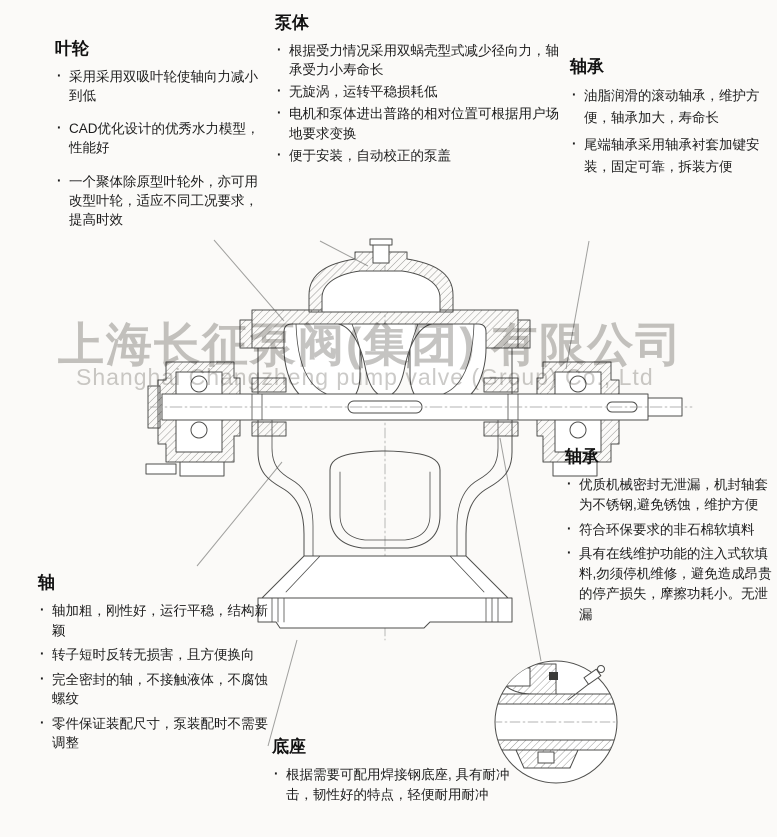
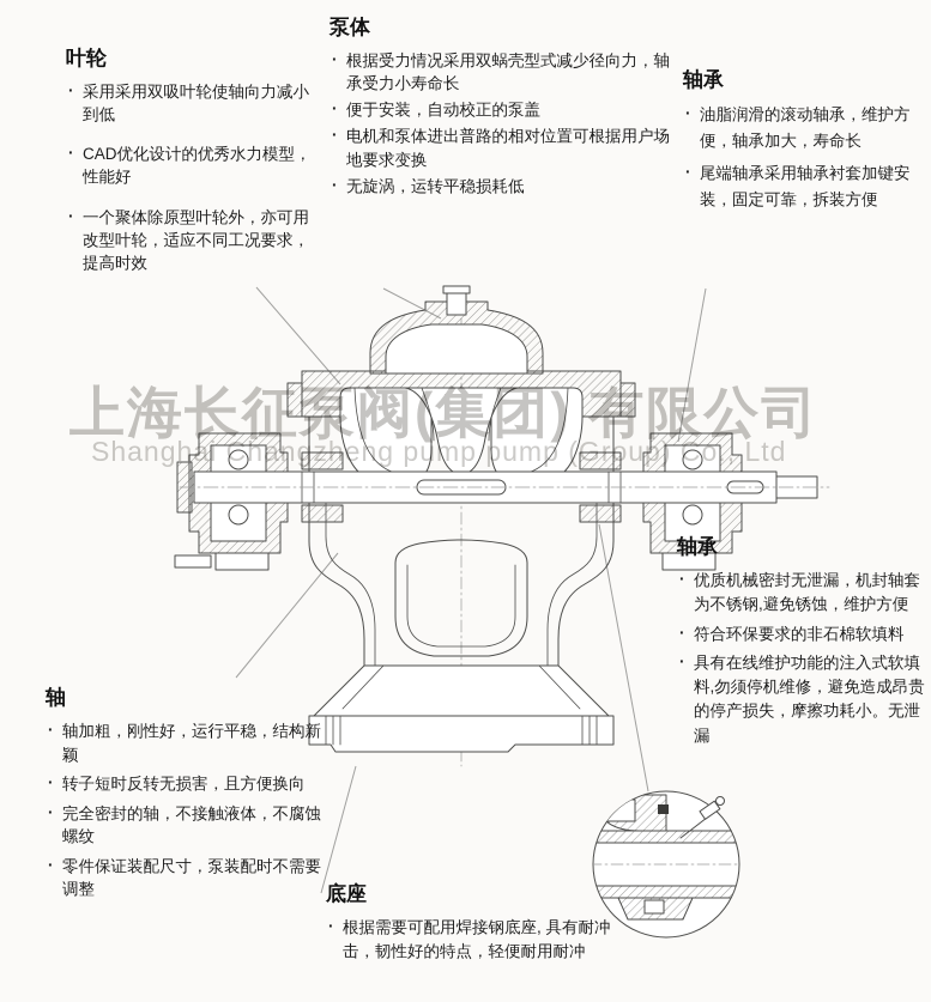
  上海长征泵阀(集团) 有限公司
- Shanghai Changzheng pump valve (Group) Co., Ltd
+ Shanghai Changzheng pump pump (Group) Co., Ltd
  叶轮
  采用采用双吸叶轮使轴向力减小到低
  CAD优化设计的优秀水力模型，性能好
  一个聚体除原型叶轮外，亦可用改型叶轮，适应不同工况要求，提高时效
  泵体
  根据受力情况采用双蜗壳型式减少径向力，轴承受力小寿命长
- 无旋涡，运转平稳损耗低
+ 便于安装，自动校正的泵盖
  电机和泵体进出普路的相对位置可根据用户场地要求变换
- 便于安装，自动校正的泵盖
+ 无旋涡，运转平稳损耗低
  轴承
  油脂润滑的滚动轴承，维护方便，轴承加大，寿命长
  尾端轴承采用轴承衬套加键安装，固定可靠，拆装方便
  轴承
  优质机械密封无泄漏，机封轴套为不锈钢,避免锈蚀，维护方便
  符合环保要求的非石棉软填料
  具有在线维护功能的注入式软填料,勿须停机维修，避免造成昂贵的停产损失，摩擦功耗小。无泄漏
  轴
  轴加粗，刚性好，运行平稳，结构新颖
  转子短时反转无损害，且方便换向
  完全密封的轴，不接触液体，不腐蚀螺纹
  零件保证装配尺寸，泵装配时不需要调整
  底座
  根据需要可配用焊接钢底座, 具有耐冲击，韧性好的特点，轻便耐用耐冲
